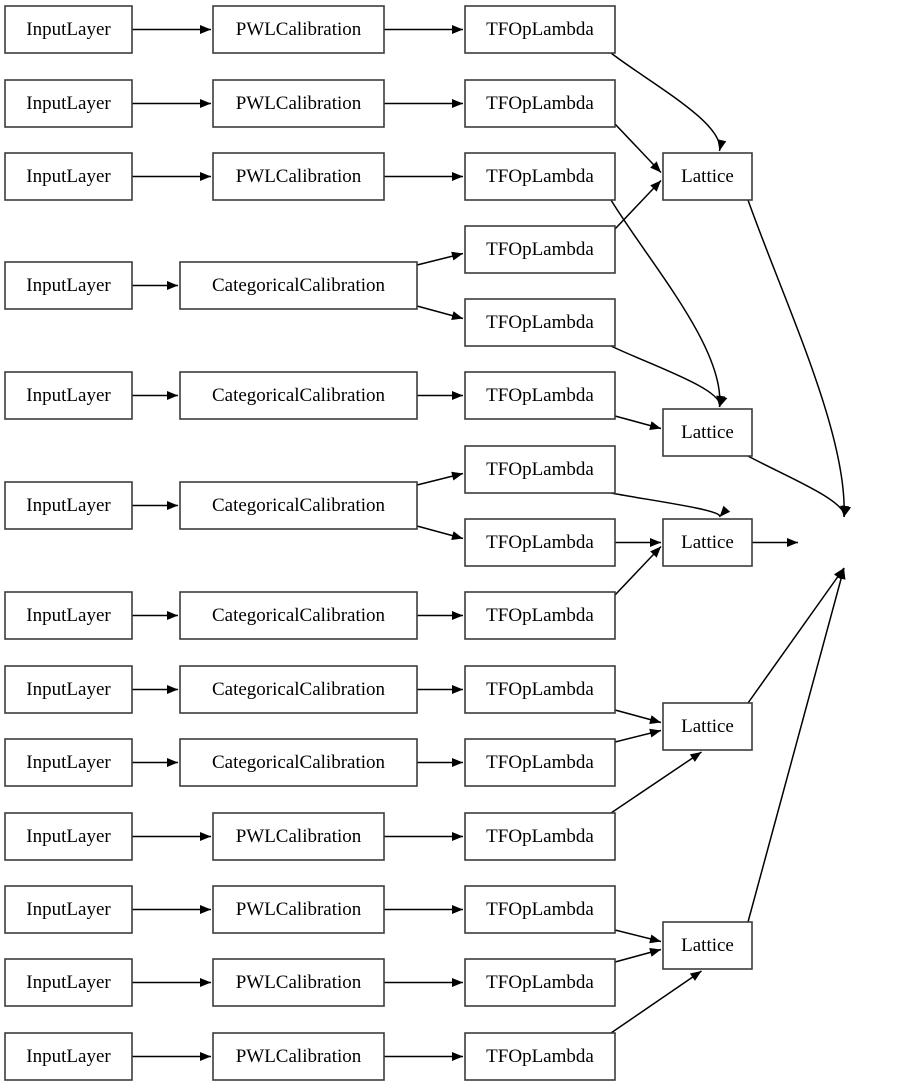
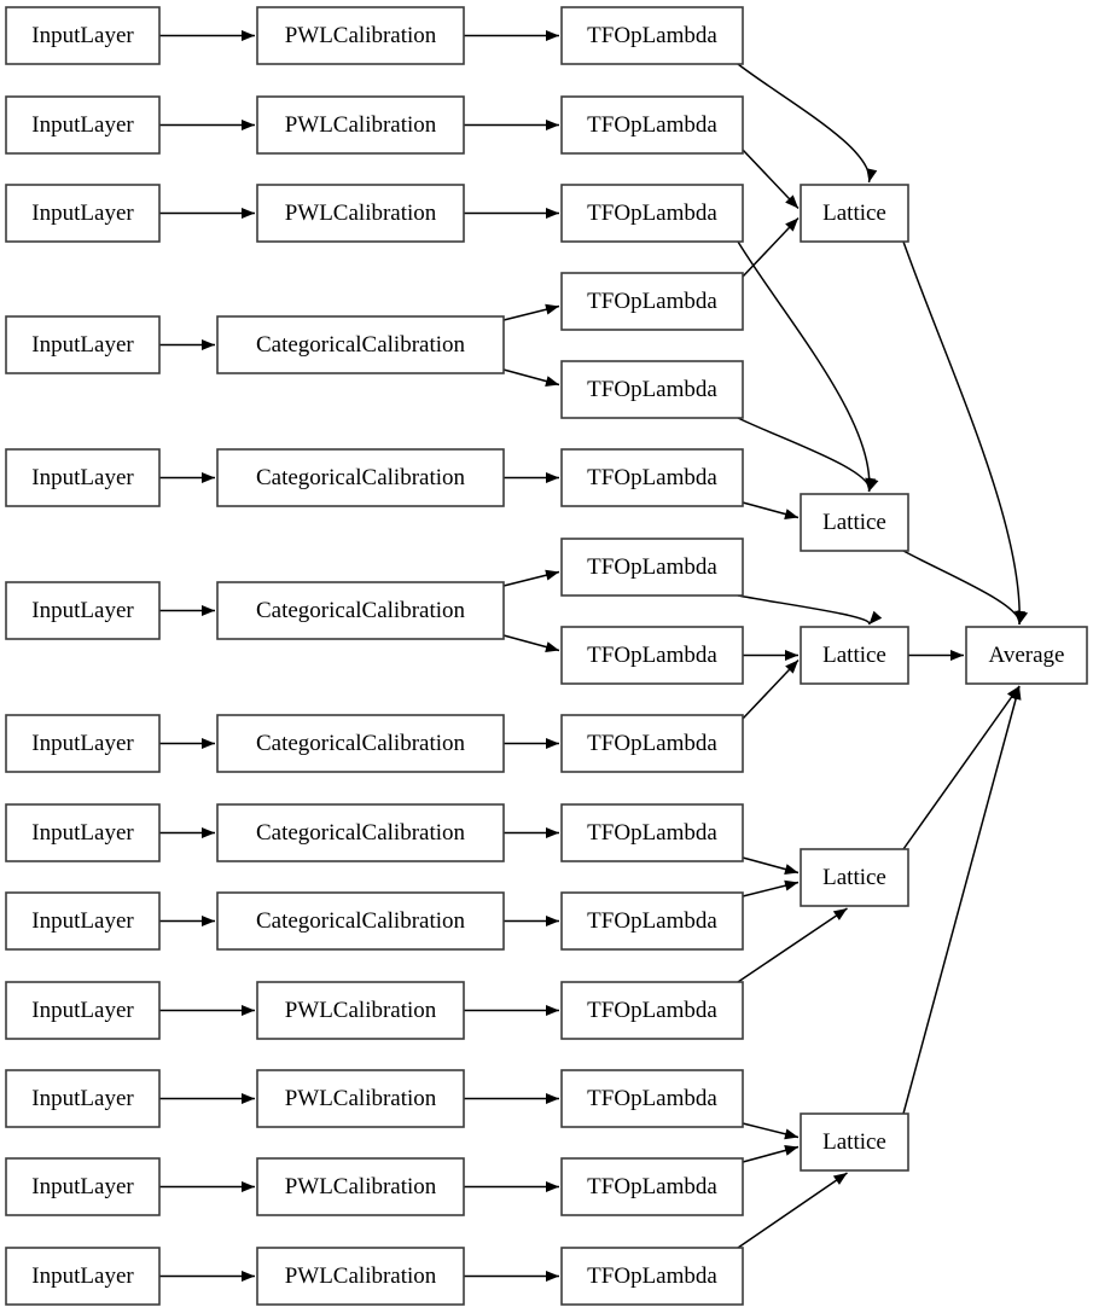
  InputLayer
  InputLayer
  InputLayer
  InputLayer
  InputLayer
  InputLayer
  InputLayer
  InputLayer
  InputLayer
  InputLayer
  InputLayer
  InputLayer
  InputLayer
  PWLCalibration
  PWLCalibration
  PWLCalibration
  CategoricalCalibration
  CategoricalCalibration
  CategoricalCalibration
  CategoricalCalibration
  CategoricalCalibration
  CategoricalCalibration
  PWLCalibration
  PWLCalibration
  PWLCalibration
  PWLCalibration
  TFOpLambda
  TFOpLambda
  TFOpLambda
  TFOpLambda
  TFOpLambda
  TFOpLambda
  TFOpLambda
  TFOpLambda
  TFOpLambda
  TFOpLambda
  TFOpLambda
  TFOpLambda
  TFOpLambda
  TFOpLambda
  TFOpLambda
  Lattice
  Lattice
  Lattice
  Lattice
  Lattice
+ Average
